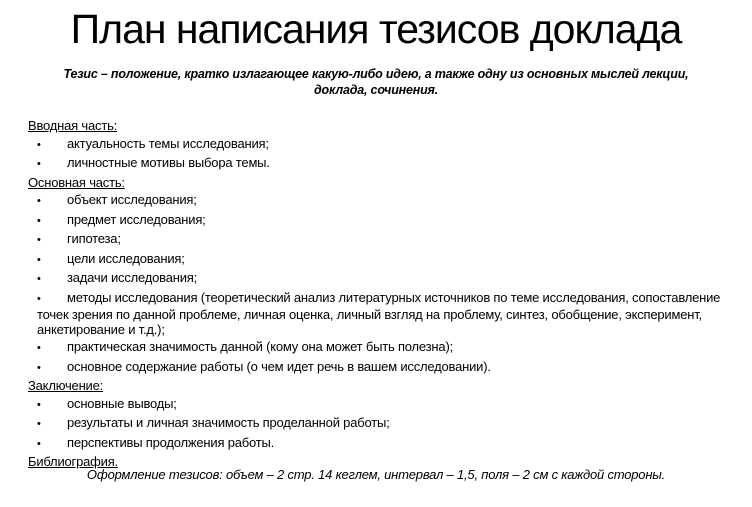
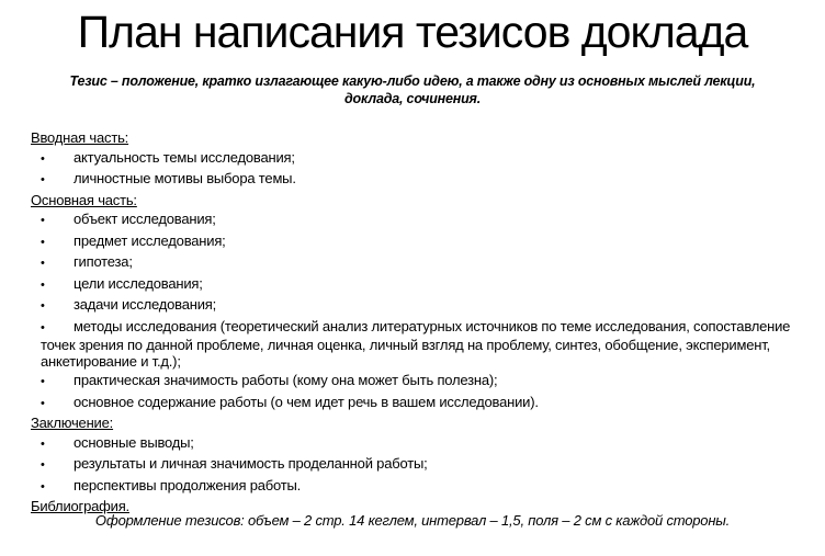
  План написания тезисов доклада
  Тезис – положение, кратко излагающее какую-либо идею, а также одну из основных мыслей лекции, доклада, сочинения.
  Вводная часть:
  • актуальность темы исследования;
  • личностные мотивы выбора темы.
  Основная часть:
  • объект исследования;
  • предмет исследования;
  • гипотеза;
  • цели исследования;
  • задачи исследования;
  • методы исследования (теоретический анализ литературных источников по теме исследования, сопоставление точек зрения по данной проблеме, личная оценка, личный взгляд на проблему, синтез, обобщение, эксперимент, анкетирование и т.д.);
- • практическая значимость данной (кому она может быть полезна);
+ • практическая значимость работы (кому она может быть полезна);
  • основное содержание работы (о чем идет речь в вашем исследовании).
  Заключение:
  • основные выводы;
  • результаты и личная значимость проделанной работы;
  • перспективы продолжения работы.
  Библиография.
  Оформление тезисов: объем – 2 стр. 14 кеглем, интервал – 1,5, поля – 2 см с каждой стороны.
